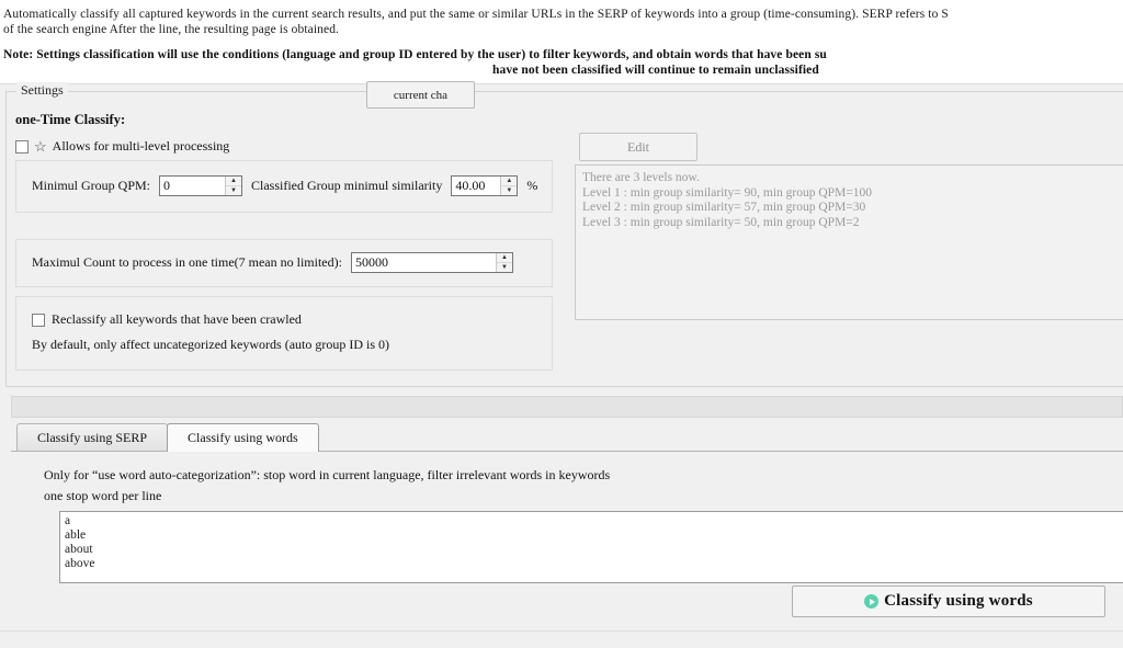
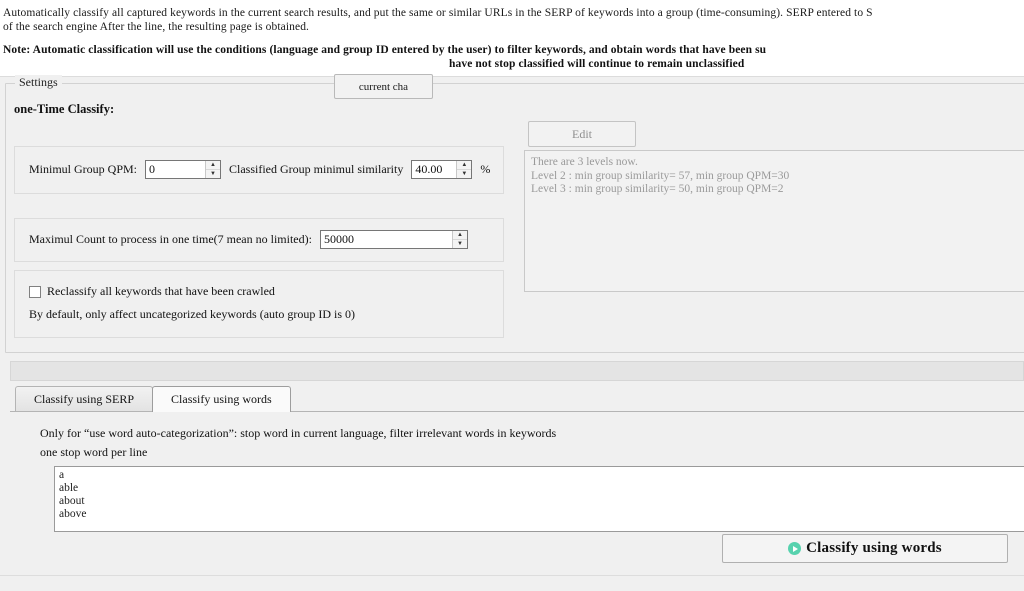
- Automatically classify all captured keywords in the current search results, and put the same or similar URLs in the SERP of keywords into a group (time-consuming). SERP refers to S
+ Automatically classify all captured keywords in the current search results, and put the same or similar URLs in the SERP of keywords into a group (time-consuming). SERP entered to S
  of the search engine After the line, the resulting page is obtained.
- Note: Settings classification will use the conditions (language and group ID entered by the user) to filter keywords, and obtain words that have been su
+ Note: Automatic classification will use the conditions (language and group ID entered by the user) to filter keywords, and obtain words that have been su
- have not been classified will continue to remain unclassified
+ have not stop classified will continue to remain unclassified
  Settings
  one-Time Classify:
- ☆
- Allows for multi-level processing
  Minimul Group QPM:
  0
  Classified Group minimul similarity
  40.00
  %
  Maximul Count to process in one time(7 mean no limited):
  50000
  Reclassify all keywords that have been crawled
  By default, only affect uncategorized keywords (auto group ID is 0)
  Edit
  There are 3 levels now.
- Level 1 : min group similarity= 90, min group QPM=100
  Level 2 : min group similarity= 57, min group QPM=30
  Level 3 : min group similarity= 50, min group QPM=2
  Classify using SERP
  Classify using words
  Only for “use word auto-categorization”: stop word in current language, filter irrelevant words in keywords
  one stop word per line
  a
  able
  about
  above
  current cha
  Classify using words
